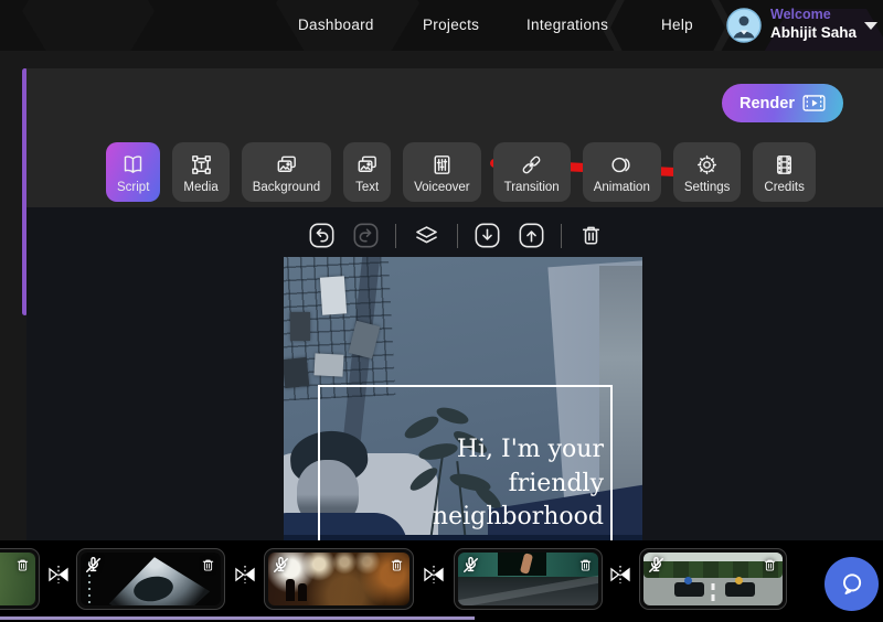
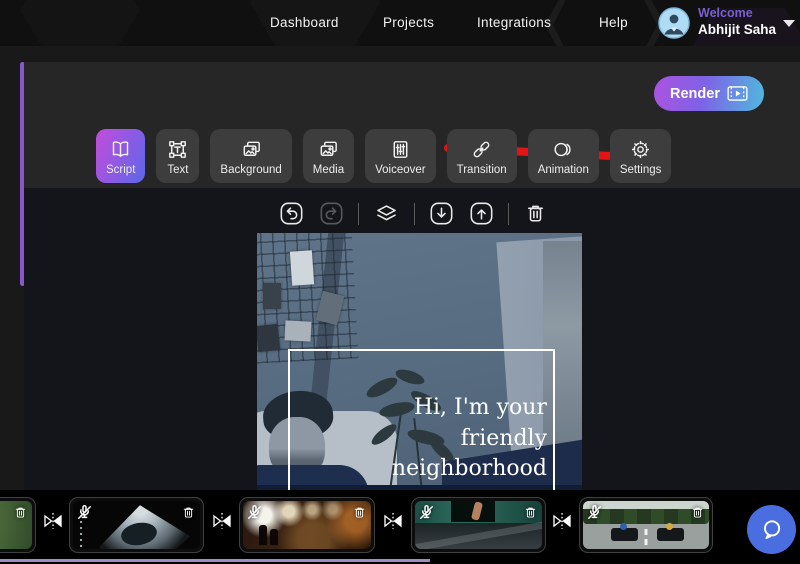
  Dashboard
  Projects
  Integrations
  Help
  Welcome
  Abhijit Saha
  Render
  Script
- Media
+ Text
  Background
- Text
+ Media
  Voiceover
  Transition
  Animation
  Settings
- Credits
  Hi, I'm your
  friendly
  neighborhood
